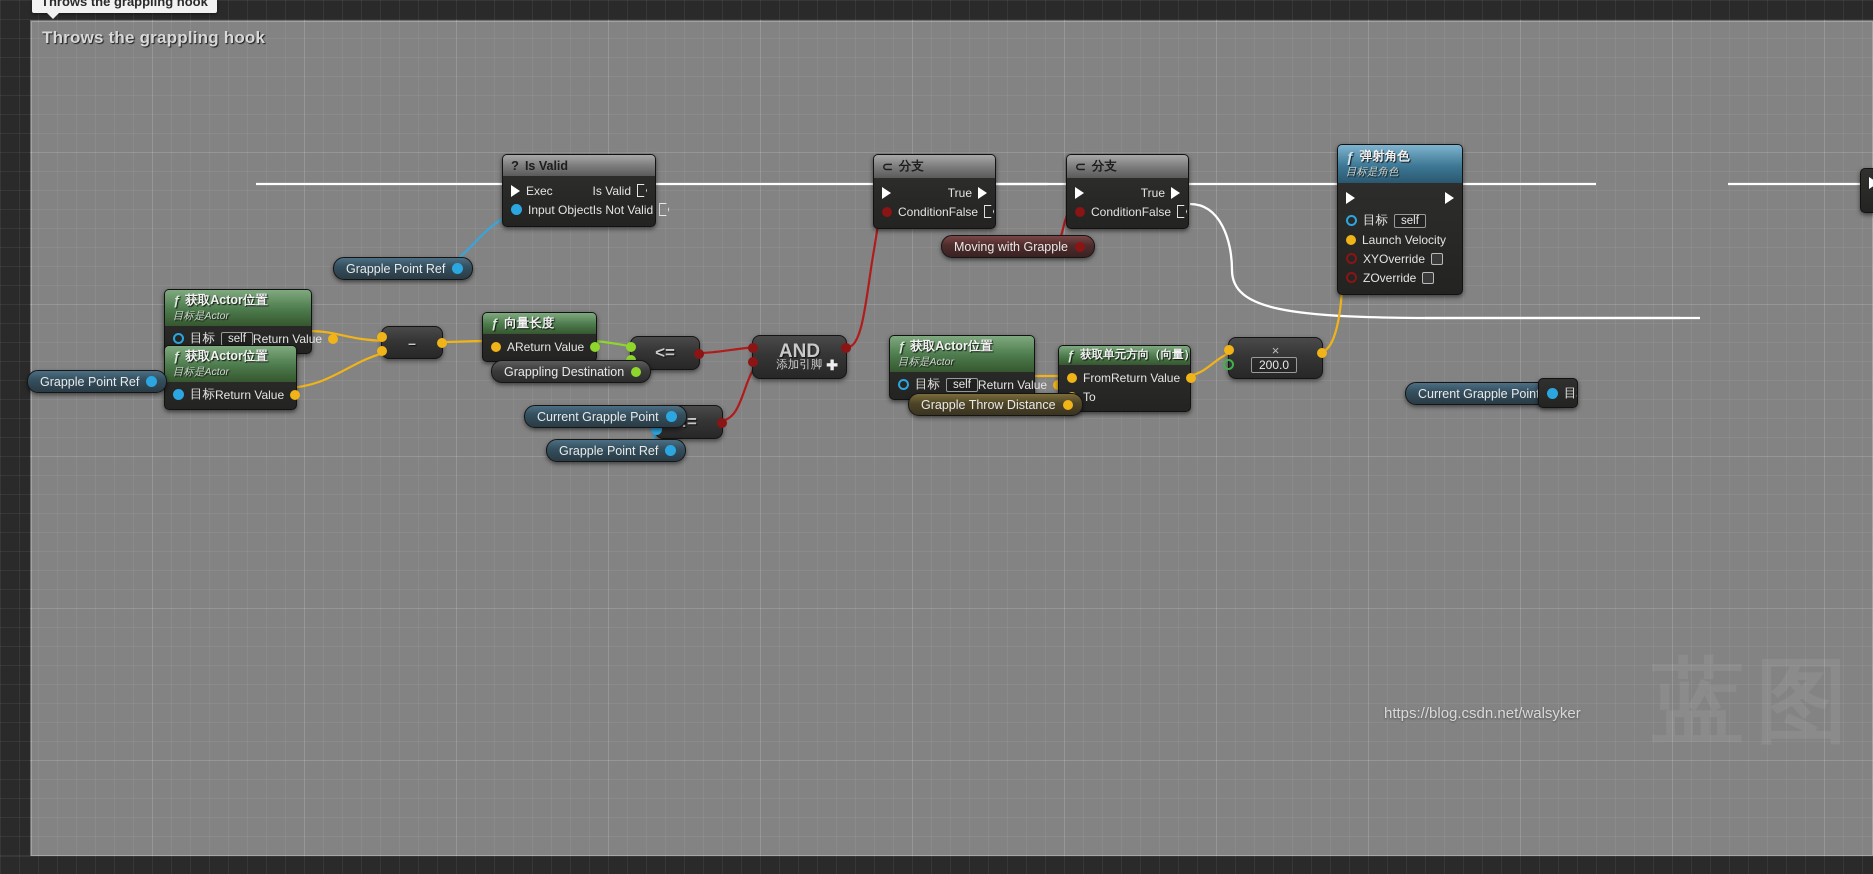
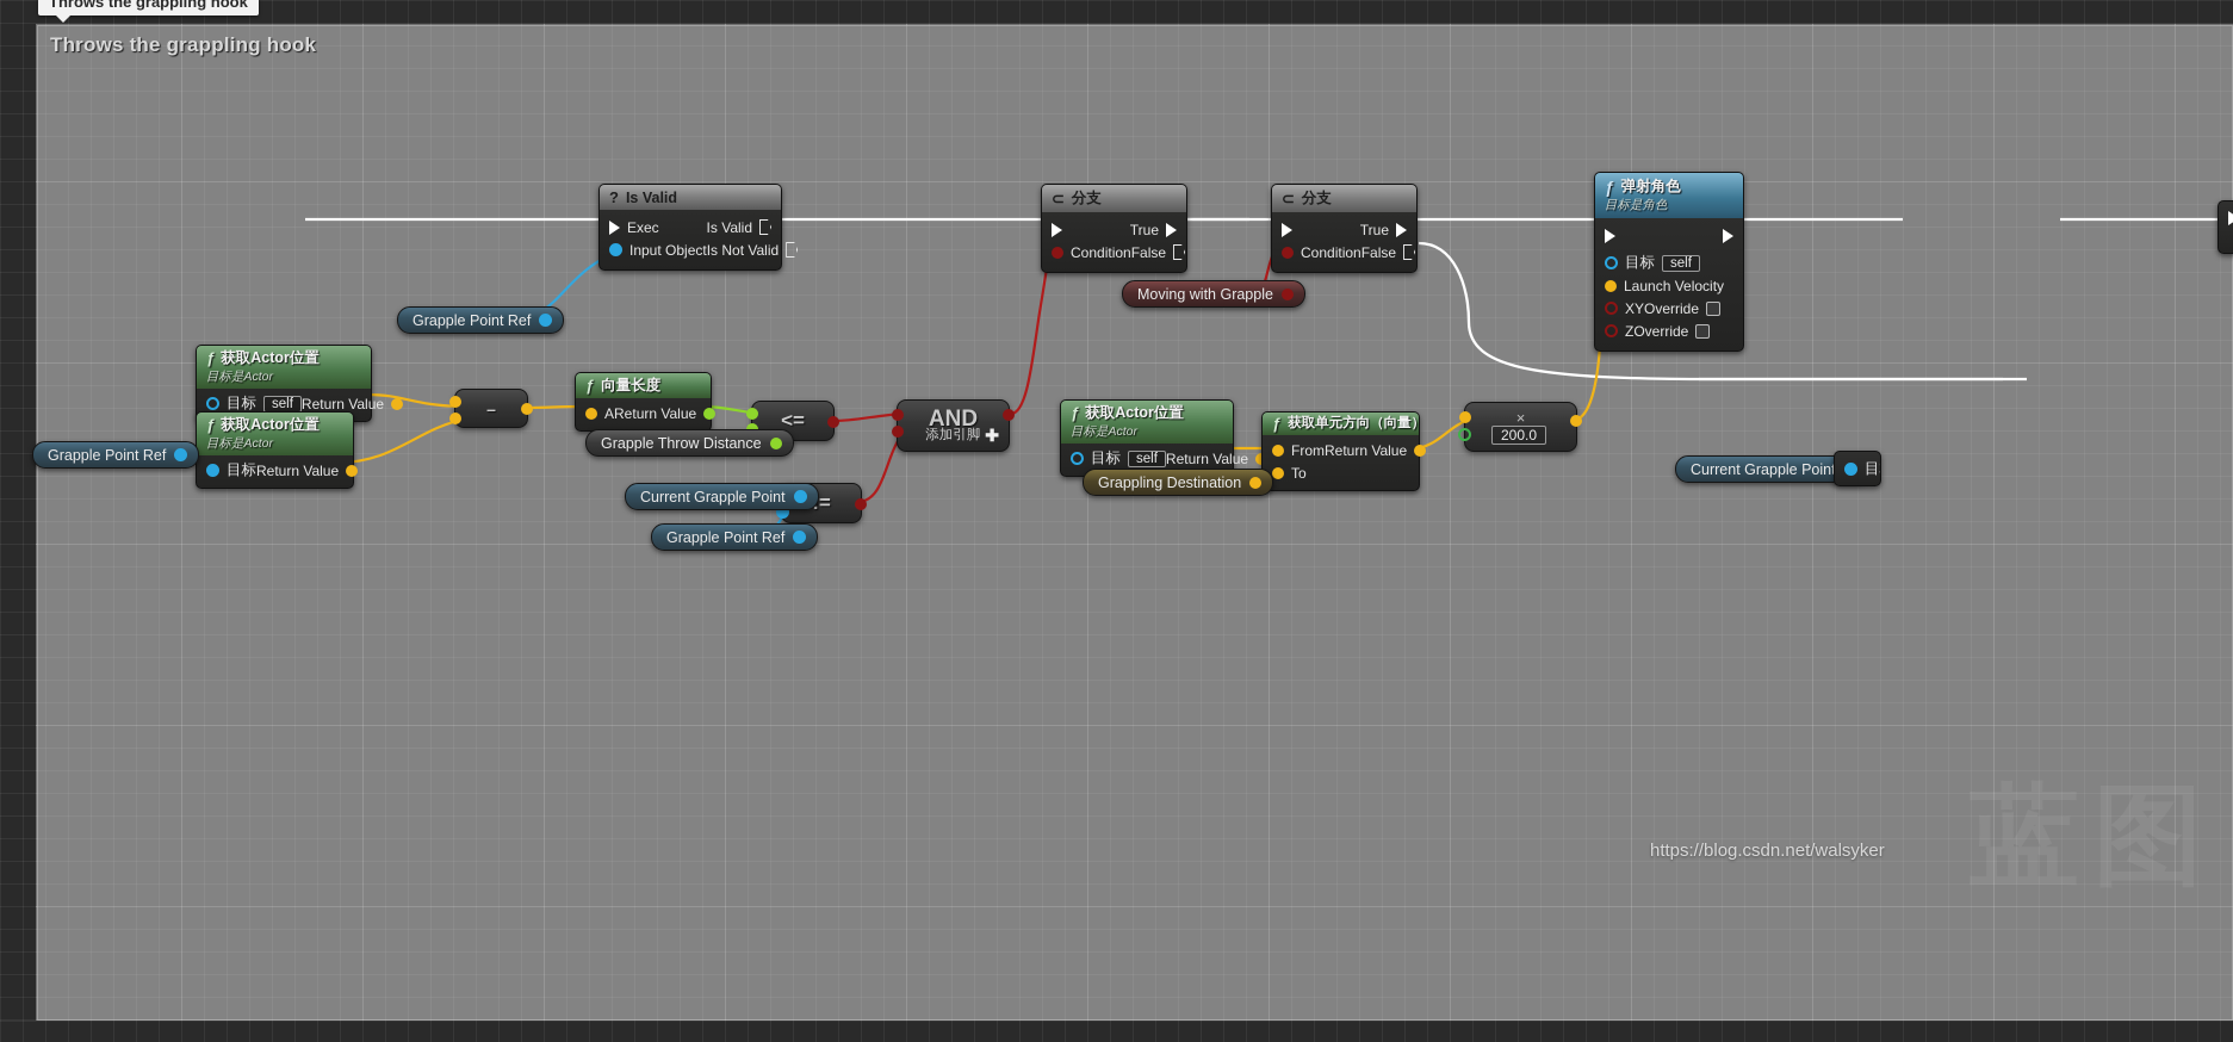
  Throws the grappling hook
  Throws the grappling hook
  ?
  Is Valid
  Exec
  Is Valid
  Input Object
  Is Not Valid
  ⊂
  分支
  True
  Condition
  False
  ⊂
  分支
  True
  Condition
  False
  ƒ
  弹射角色
  目标是角色
  目标
  self
  Launch Velocity
  XYOverride
  ZOverride
  ƒ
  获取Actor位置
  目标是Actor
  目标
  self
  Return Value
  ƒ
  获取Actor位置
  目标是Actor
  目标
  Return Value
  ƒ
  获取Actor位置
  目标是Actor
  目标
  self
  Return Value
  ƒ
  向量长度
  A
  Return Value
  ƒ
  获取单元方向（向量）
  From
  Return Value
  To
  –
  <=
  AND
  添加引脚
  ✚
  ×
  200.0
  Grapple Point Ref
  Grapple Point Ref
- Grappling Destination
+ Grapple Throw Distance
  Current Grapple Point
  Grapple Point Ref
  Moving with Grapple
- Grapple Throw Distance
+ Grappling Destination
  Current Grapple Poin
  蓝图
  https://blog.csdn.net/walsyker
